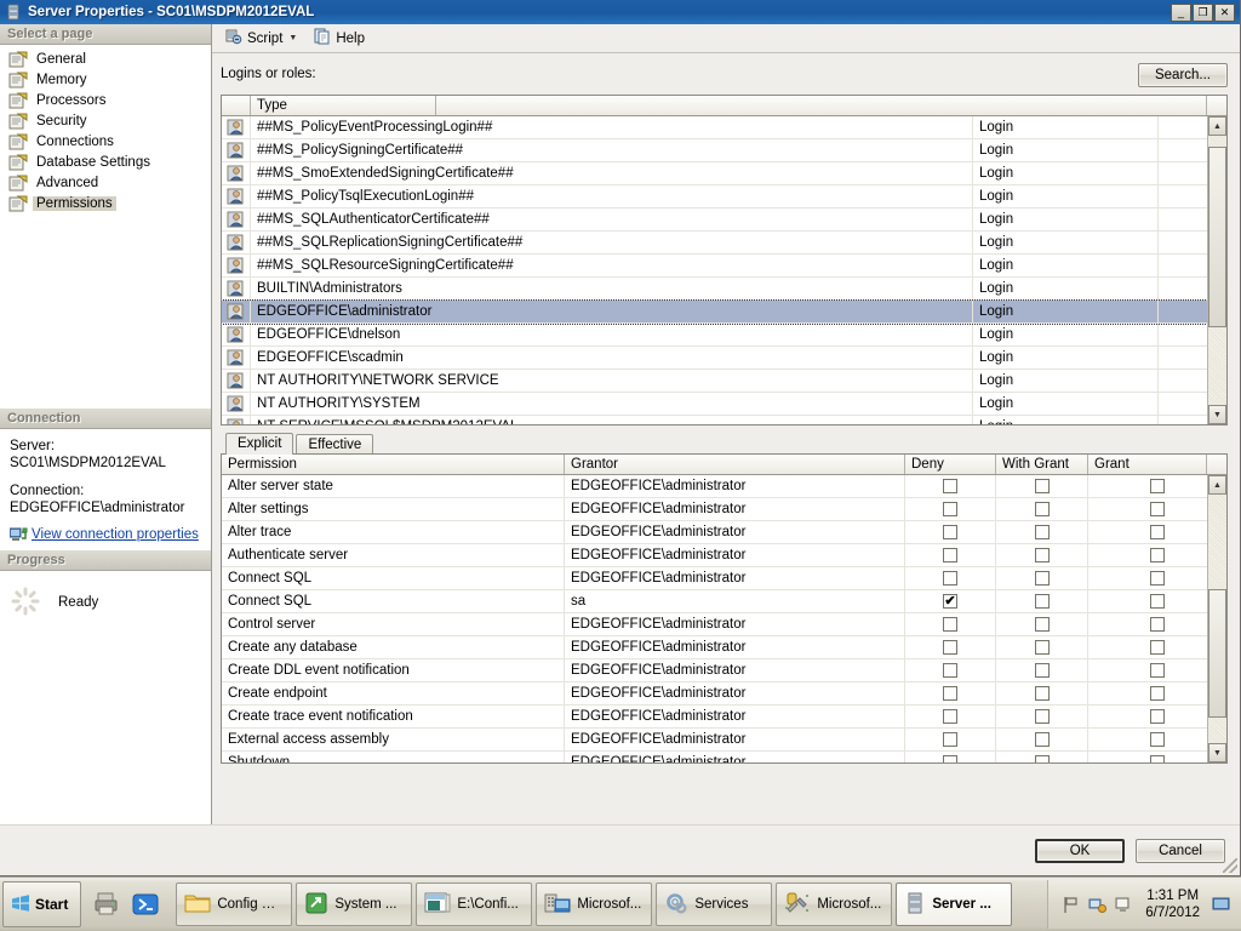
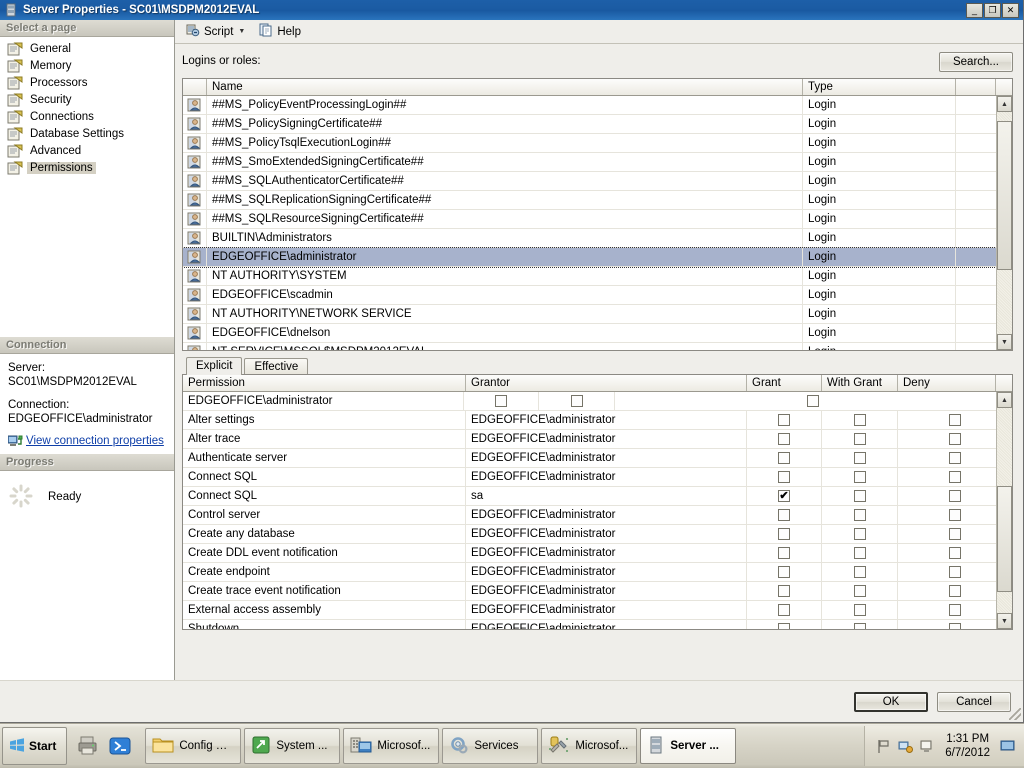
  Server Properties - SC01\MSDPM2012EVAL
  _
  ❐
  ✕
  Select a page
  General
  Memory
  Processors
  Security
  Connections
  Database Settings
  Advanced
  Permissions
  Connection
  Server:
  SC01\MSDPM2012EVAL
  Connection:
  EDGEOFFICE\administrator
  View connection properties
  Progress
  Ready
  Script
  Help
  Logins or roles:
  Search...
+ Name
  Type
  ##MS_PolicyEventProcessingLogin##
  Login
  ##MS_PolicySigningCertificate##
  Login
- ##MS_SmoExtendedSigningCertificate##
+ ##MS_PolicyTsqlExecutionLogin##
  Login
- ##MS_PolicyTsqlExecutionLogin##
+ ##MS_SmoExtendedSigningCertificate##
  Login
  ##MS_SQLAuthenticatorCertificate##
  Login
  ##MS_SQLReplicationSigningCertificate##
  Login
  ##MS_SQLResourceSigningCertificate##
  Login
  BUILTIN\Administrators
  Login
  EDGEOFFICE\administrator
  Login
- EDGEOFFICE\dnelson
+ NT AUTHORITY\SYSTEM
  Login
  EDGEOFFICE\scadmin
  Login
  NT AUTHORITY\NETWORK SERVICE
  Login
- NT AUTHORITY\SYSTEM
+ EDGEOFFICE\dnelson
  Login
  Explicit
  Effective
  Permission
  Grantor
- Deny
+ Grant
  With Grant
- Grant
+ Deny
- Alter server state
  EDGEOFFICE\administrator
  Alter settings
  EDGEOFFICE\administrator
  Alter trace
  EDGEOFFICE\administrator
  Authenticate server
  EDGEOFFICE\administrator
  Connect SQL
  EDGEOFFICE\administrator
  Connect SQL
  sa
  ✔
  Control server
  EDGEOFFICE\administrator
  Create any database
  EDGEOFFICE\administrator
  Create DDL event notification
  EDGEOFFICE\administrator
  Create endpoint
  EDGEOFFICE\administrator
  Create trace event notification
  EDGEOFFICE\administrator
  External access assembly
  EDGEOFFICE\administrator
  OK
  Cancel
  Start
  Config M...
  System ...
- E:\Confi...
  Microsof...
  Services
  Microsof...
  Server ...
  1:31 PM
  6/7/2012
